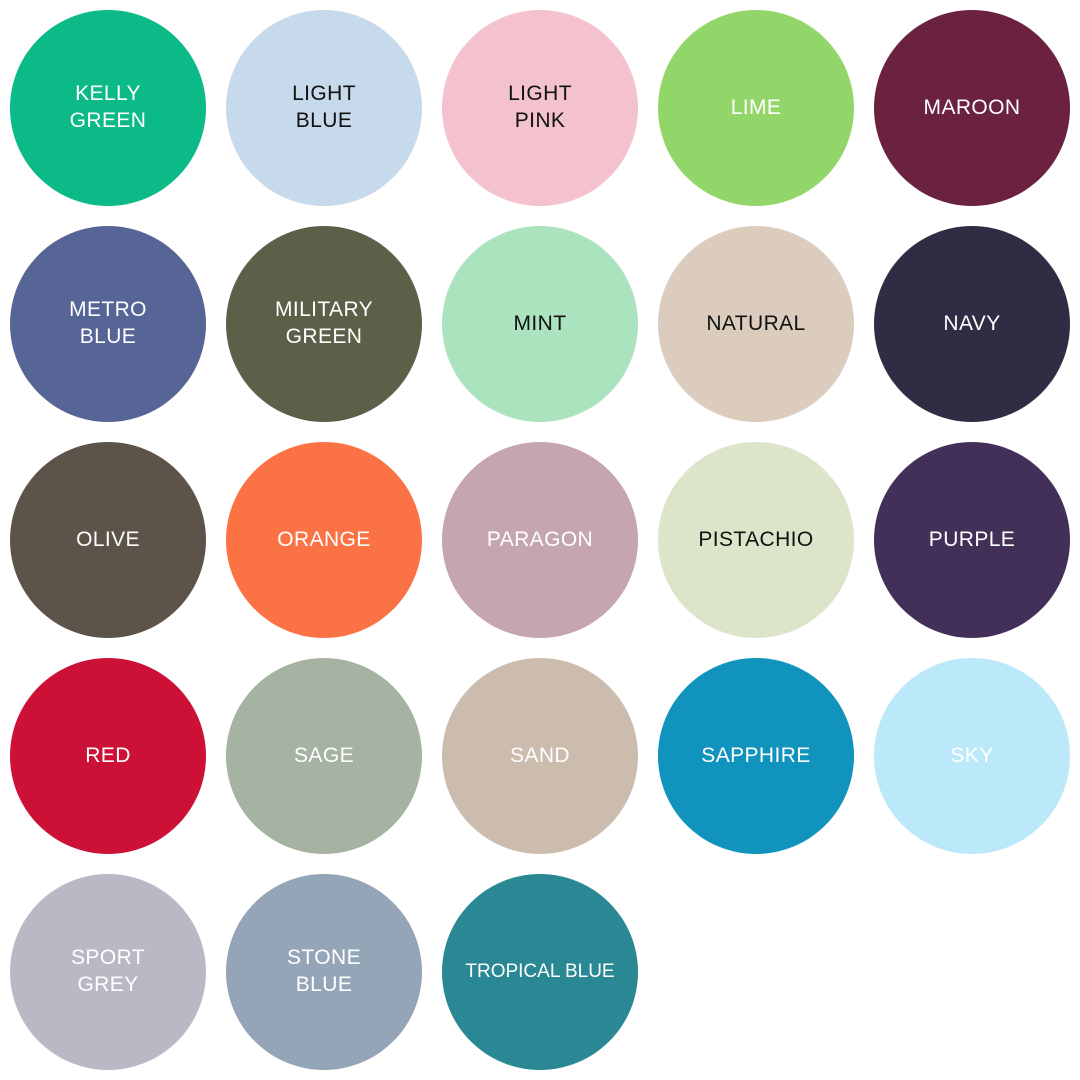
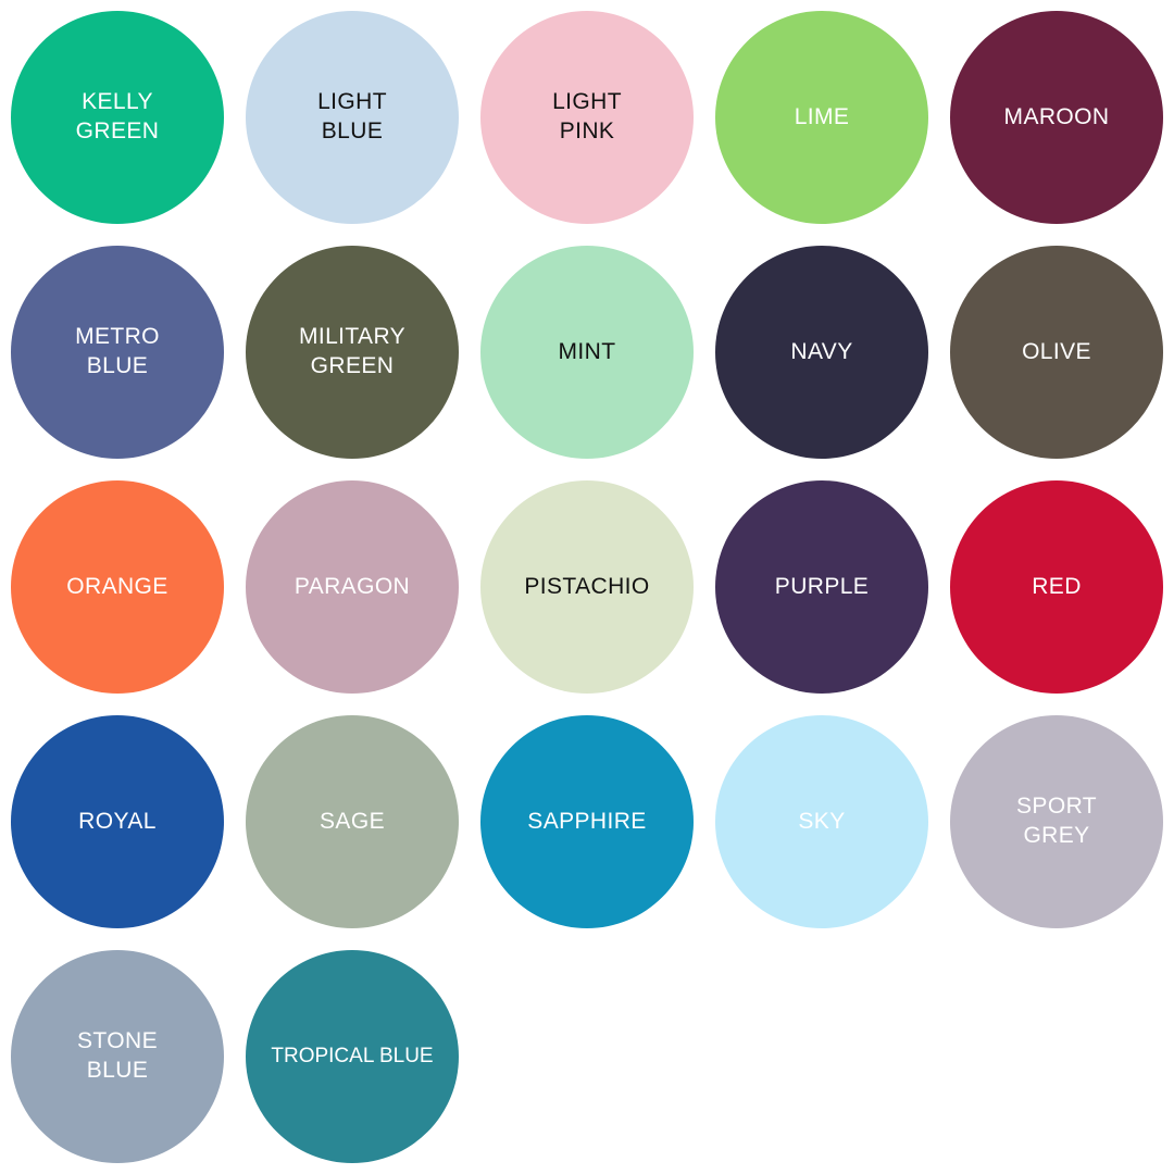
  KELLY
  GREEN
  LIGHT
  BLUE
  LIGHT
  PINK
  LIME
  MAROON
  METRO
  BLUE
  MILITARY
  GREEN
  MINT
- NATURAL
  NAVY
  OLIVE
  ORANGE
  PARAGON
  PISTACHIO
  PURPLE
  RED
+ ROYAL
  SAGE
- SAND
  SAPPHIRE
  SKY
  SPORT
  GREY
  STONE
  BLUE
  TROPICAL BLUE
